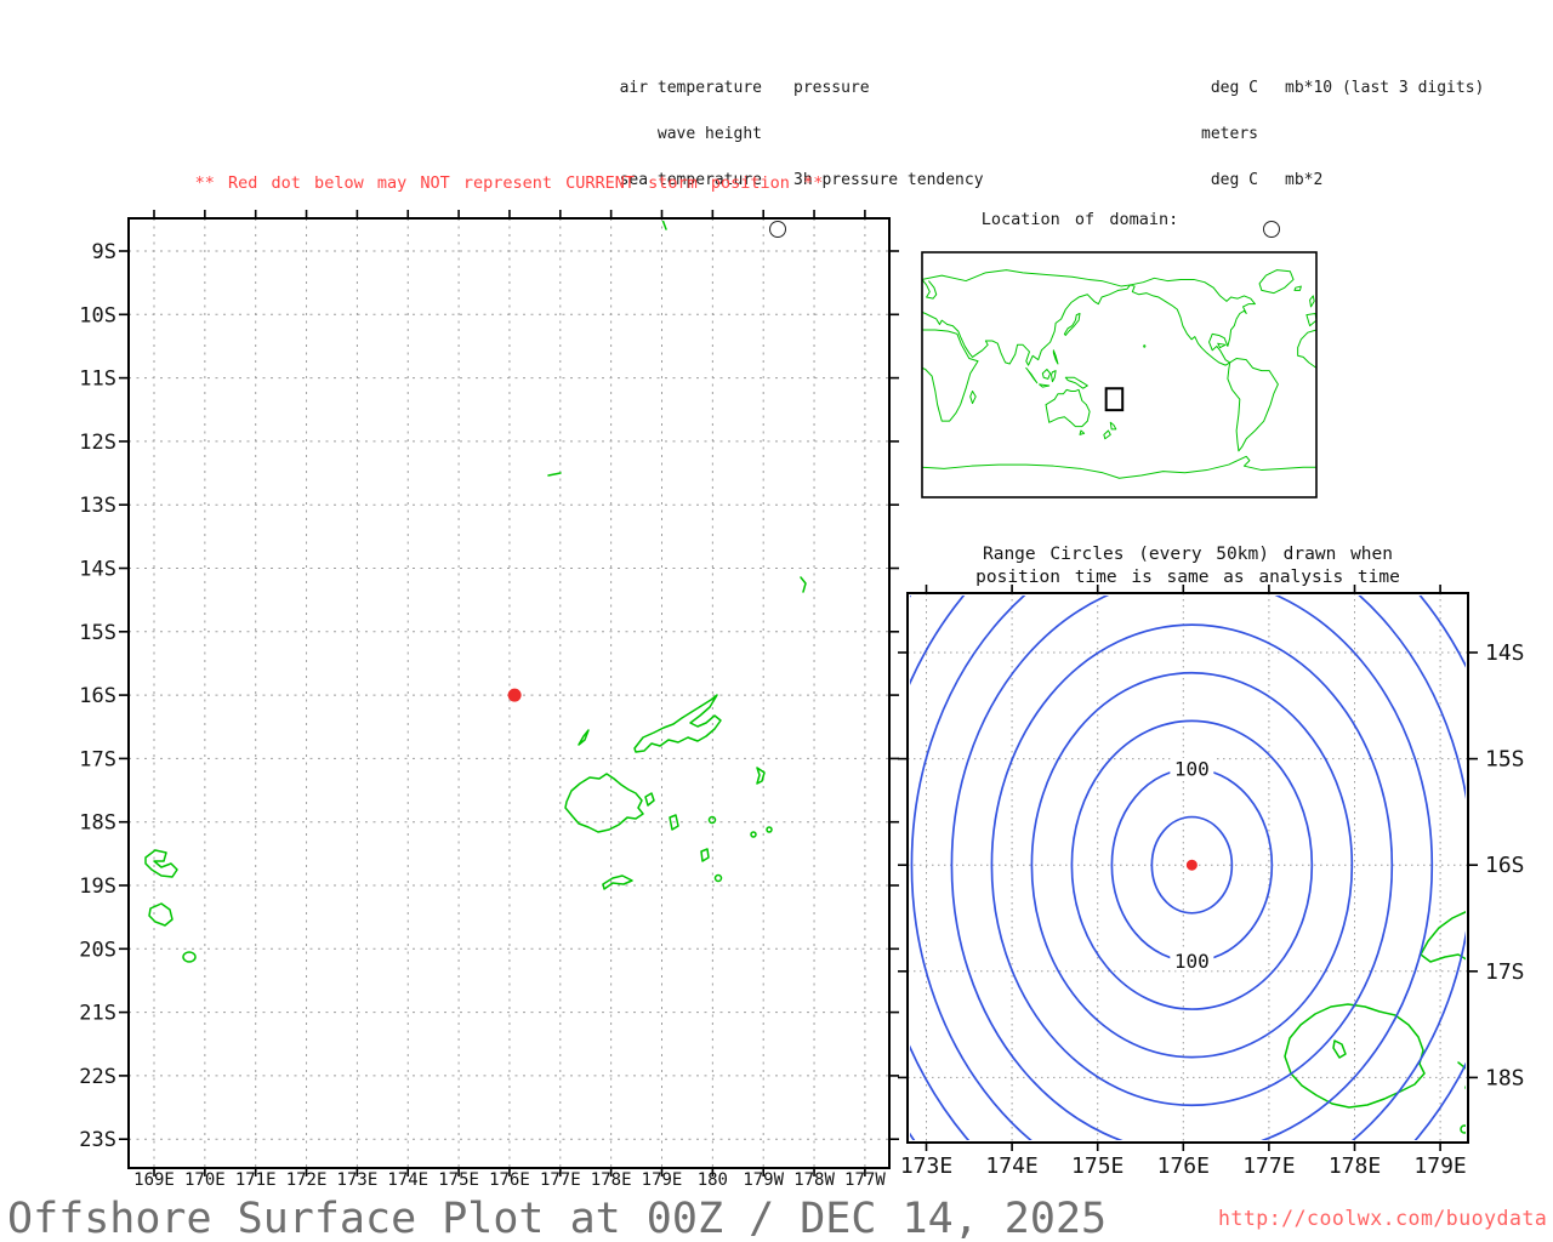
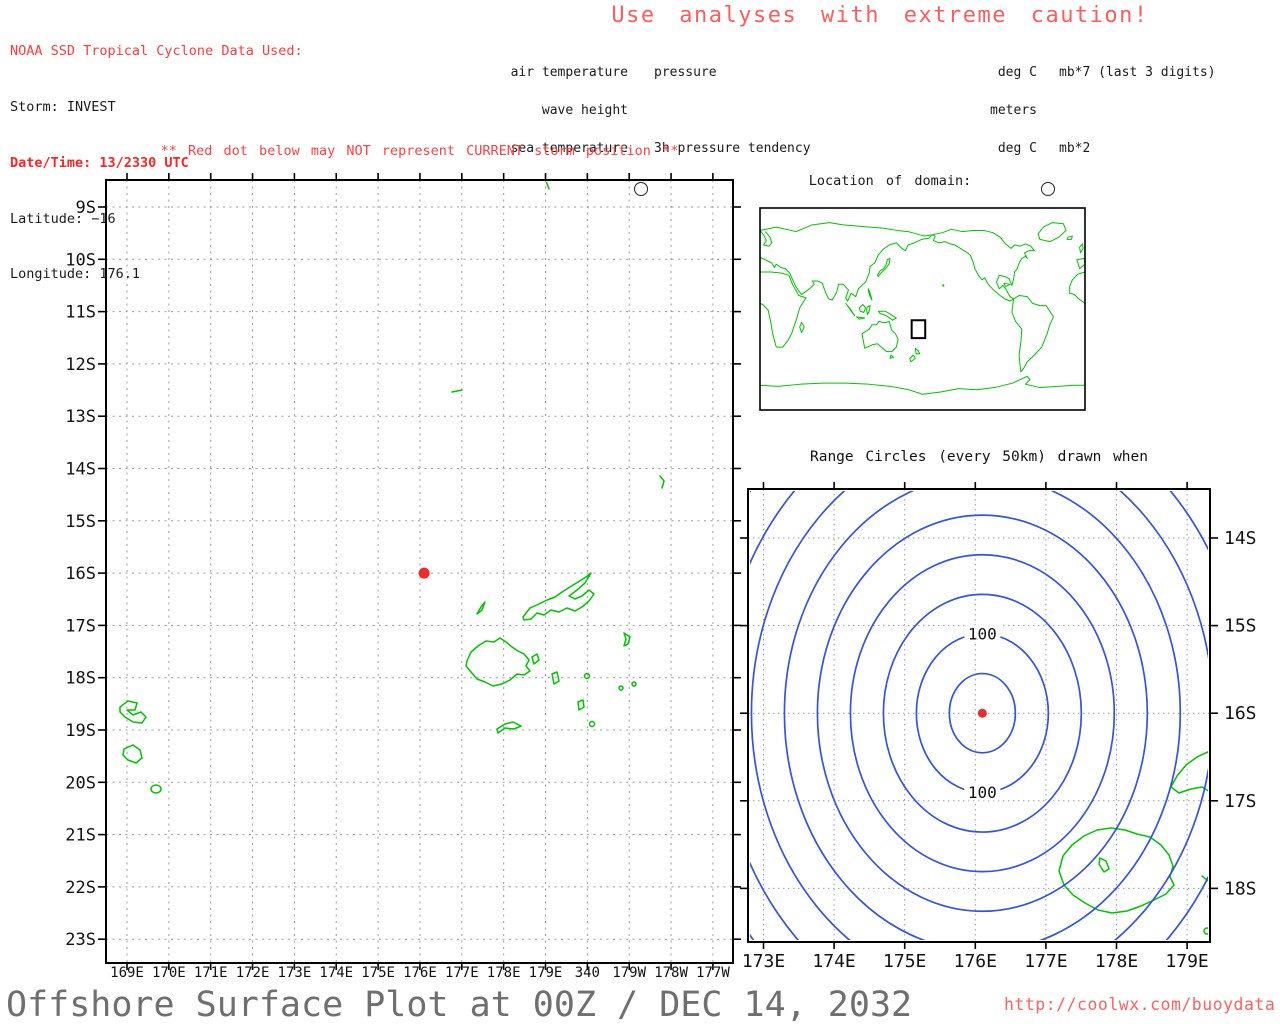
+ NOAA SSD Tropical Cyclone Data Used:
+ Storm: INVEST
+ Date/Time: 13/2330 UTC
+ Latitude: −16
+ Longitude: 176.1
+ Use analyses with extreme caution!
  air temperature
  wave height
  sea temperature
  pressure
  3h pressure tendency
  deg C
  meters
  deg C
- mb*10 (last 3 digits)
+ mb*7 (last 3 digits)
  mb*2
  ** Red dot below may NOT represent CURRENT storm position **
  Location of domain:
  Range Circles (every 50km) drawn when
- position time is same as analysis time
  169E
  170E
  171E
  172E
  173E
  174E
  175E
  176E
  177E
  178E
  179E
- 180
+ 340
  179W
  178W
  177W
  9S
  10S
  11S
  12S
  13S
  14S
  15S
  16S
  17S
  18S
  19S
  20S
  21S
  22S
  23S
  173E
  174E
  175E
  176E
  177E
  178E
  179E
  14S
  15S
  16S
  17S
  18S
  100
  100
- Offshore Surface Plot at 00Z / DEC 14, 2025
+ Offshore Surface Plot at 00Z / DEC 14, 2032
  http://coolwx.com/buoydata
